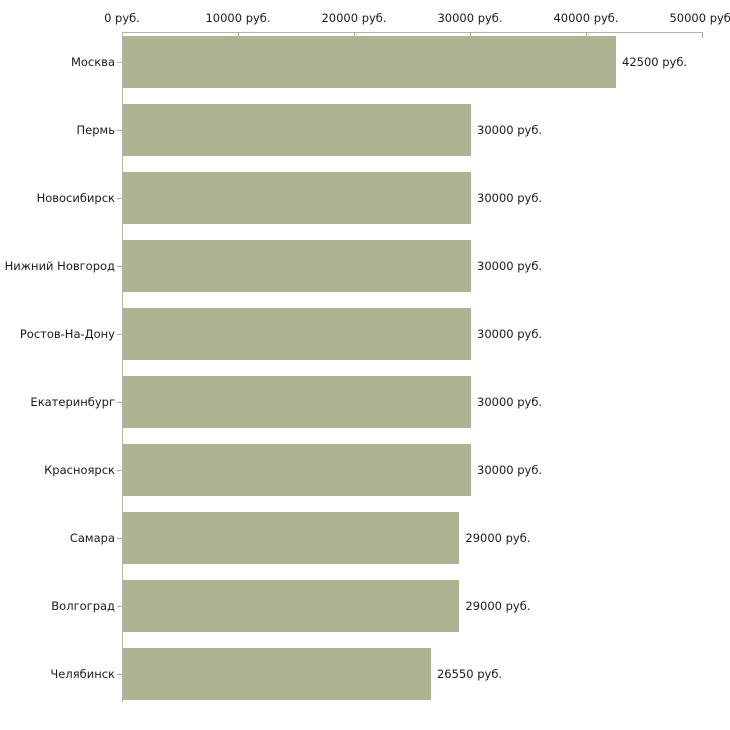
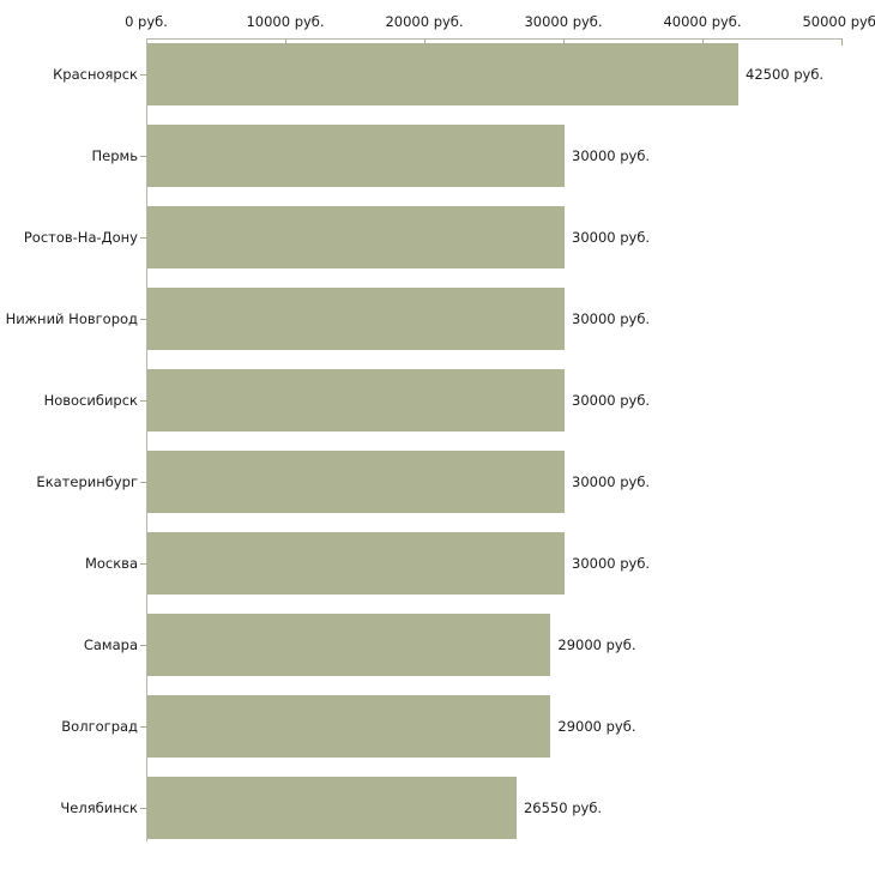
  0 руб.
  10000 руб.
  20000 руб.
  30000 руб.
  40000 руб.
  50000 руб
- Москва
+ Красноярск
  Пермь
- Новосибирск
+ Ростов-На-Дону
  Нижний Новгород
- Ростов-На-Дону
+ Новосибирск
  Екатеринбург
- Красноярск
+ Москва
  Самара
  Волгоград
  Челябинск
  42500 руб.
  30000 руб.
  30000 руб.
  30000 руб.
  30000 руб.
  30000 руб.
  30000 руб.
  29000 руб.
  29000 руб.
  26550 руб.
